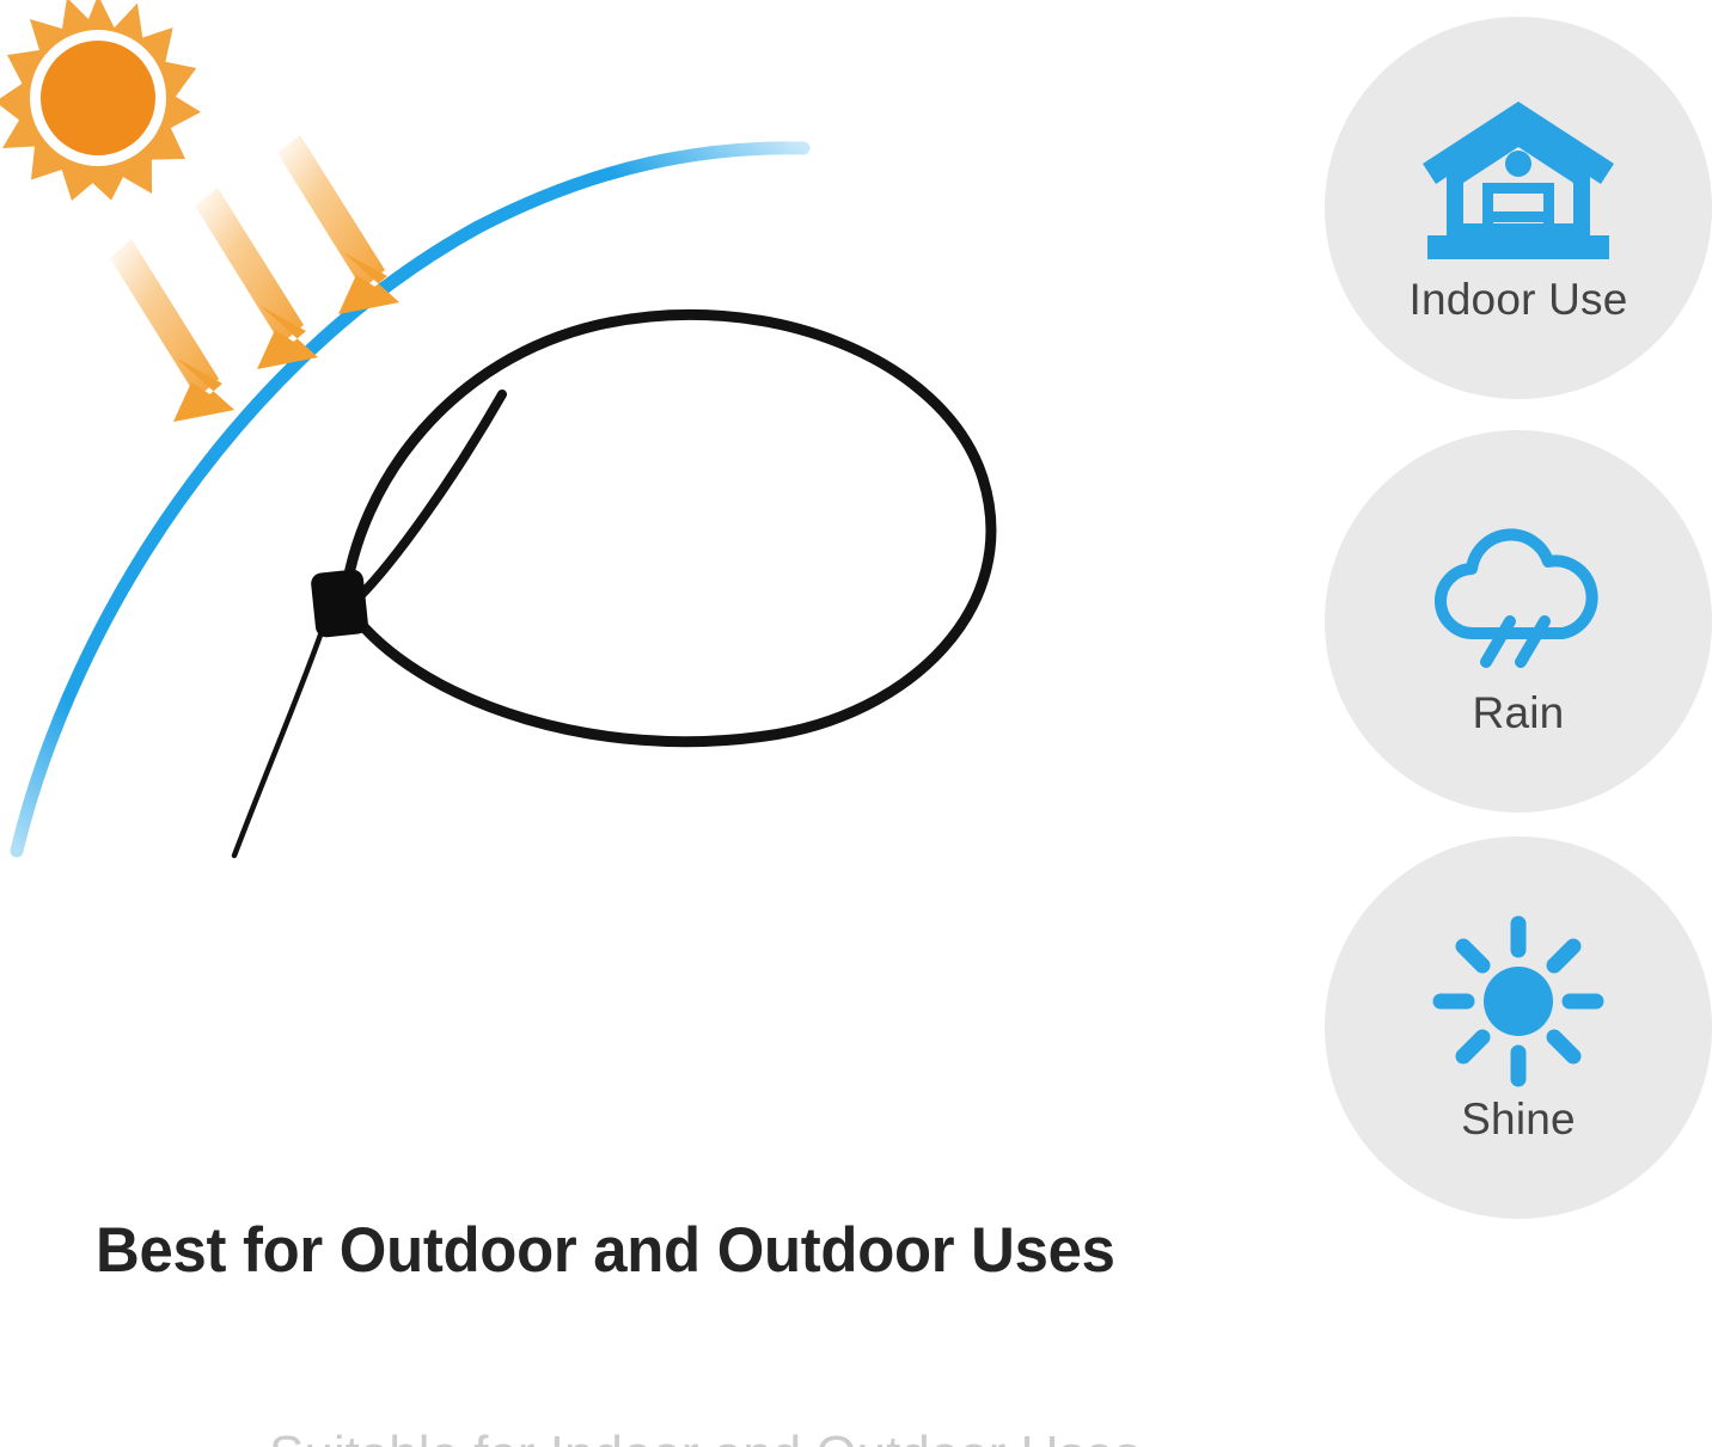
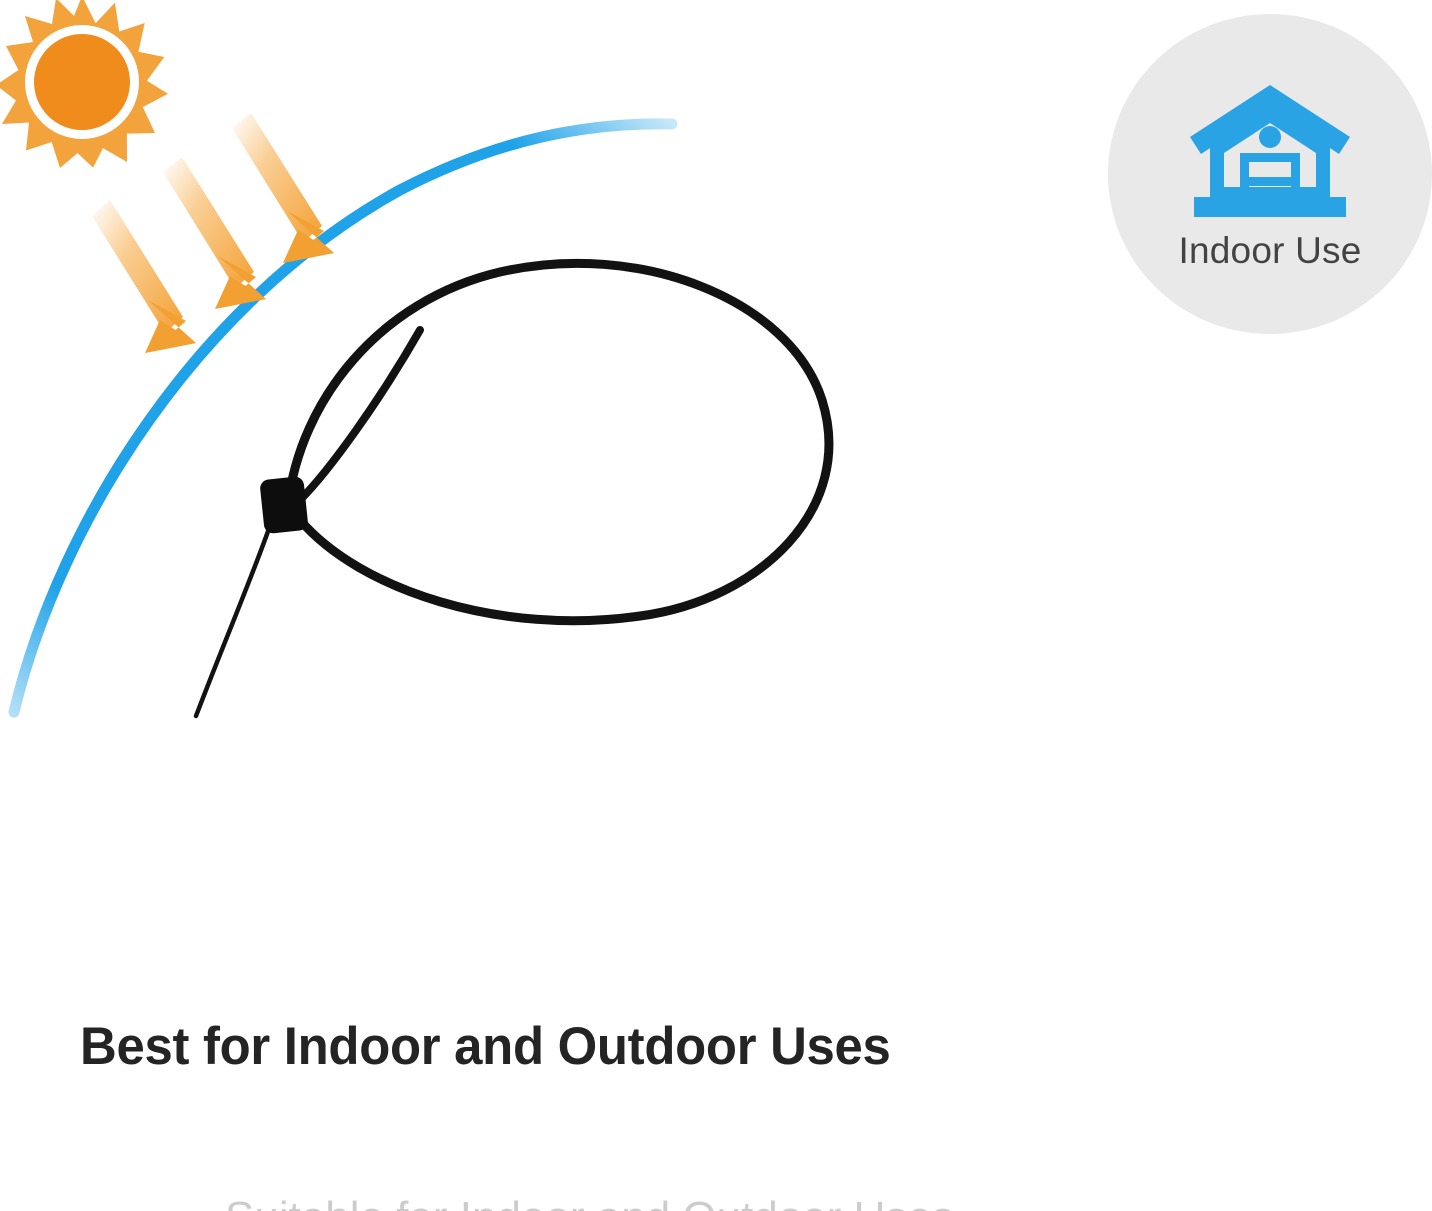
  Indoor Use
- Rain
- Shine
- Best for Outdoor and Outdoor Uses
+ Best for Indoor and Outdoor Uses
